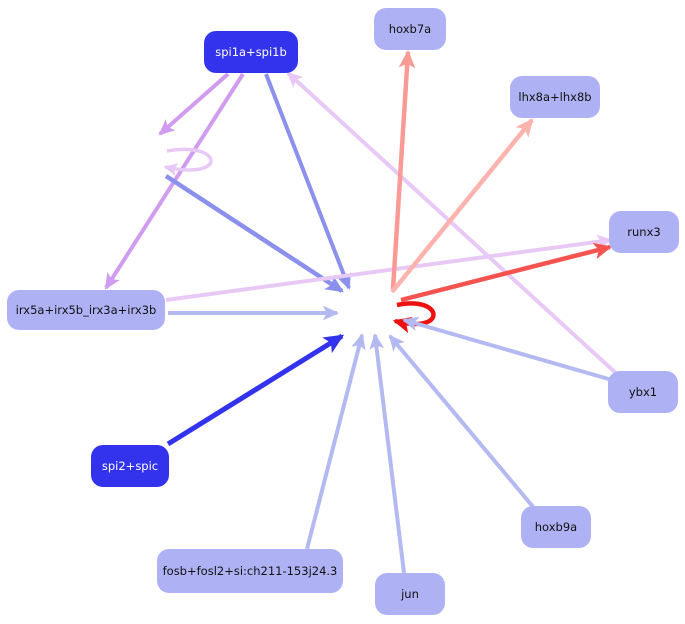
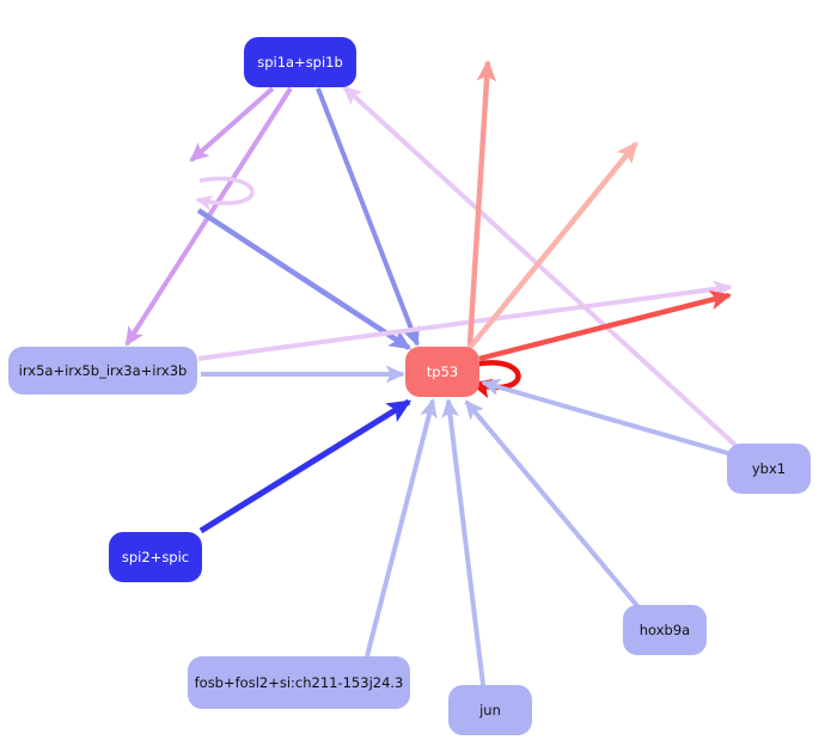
  spi1a+spi1b
- hoxb7a
- lhx8a+lhx8b
- runx3
  irx5a+irx5b_irx3a+irx3b
+ tp53
  ybx1
  spi2+spic
  hoxb9a
  fosb+fosl2+si:ch211-153j24.3
  jun
